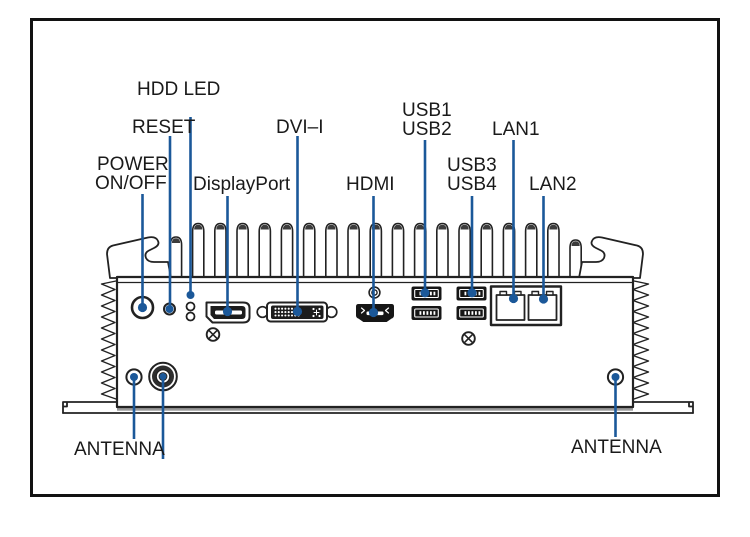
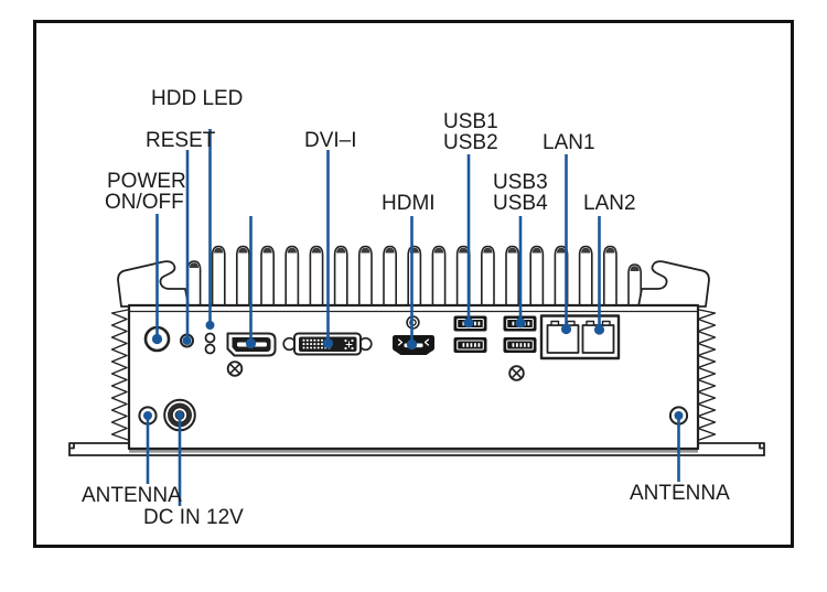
  HDD LED
  RESET
  DVI–I
  USB1
  USB2
  LAN1
  POWER
  ON/OFF
- DisplayPort
  HDMI
  USB3
  USB4
  LAN2
  ANTENNA
+ DC IN 12V
  ANTENNA
